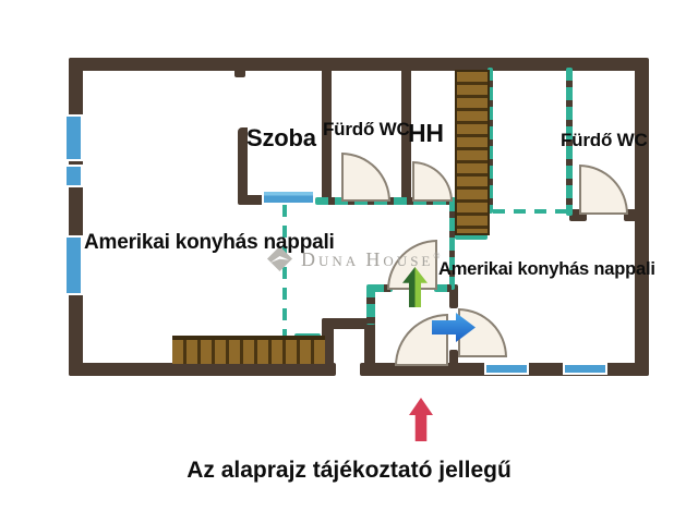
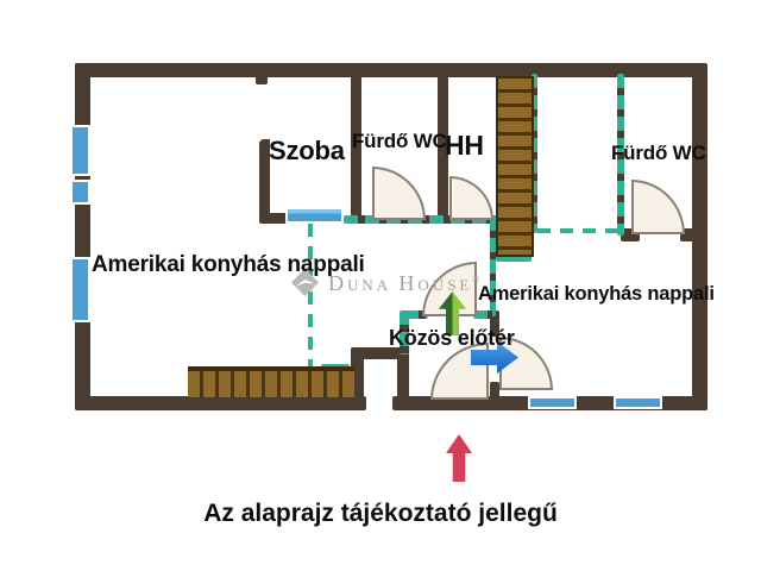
  DUNA HOUSE®
  Szoba
  Fürdő WC
  HH
  Fürdő WC
  Amerikai konyhás nappali
  Amerikai konyhás nappali
+ Közös előtér
  Az alaprajz tájékoztató jellegű
